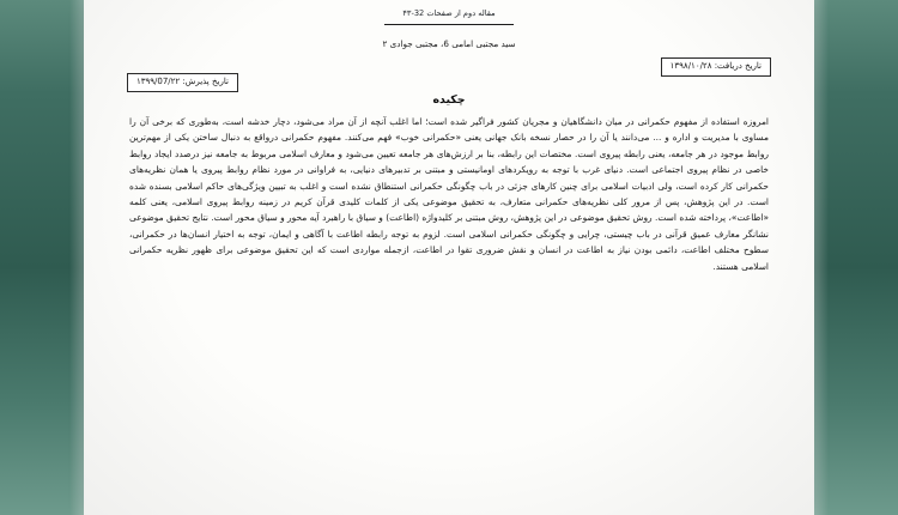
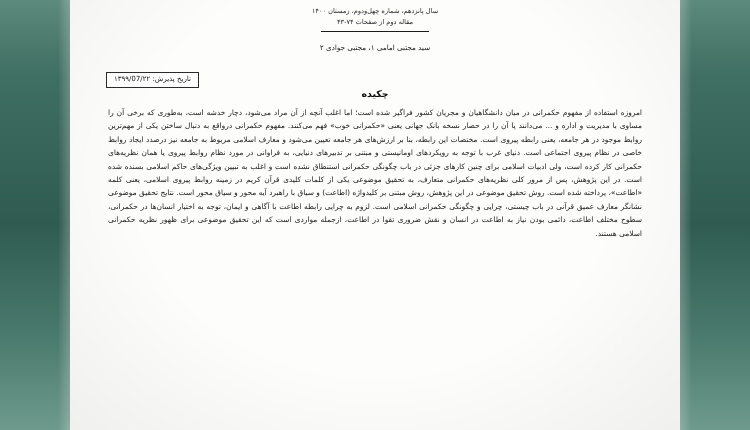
+ سال پانزدهم، شماره چهل‌ودوم، زمستان ۱۴۰۰
- مقاله دوم از صفحات 32-۴۳
+ مقاله دوم از صفحات ۷۴-۴۳
- سید مجتبی امامی 6، مجتبی جوادی ۲
+ سید مجتبی امامی ۱، مجتبی جوادی ۲
- تاریخ دریافت: ۱۳۹۸/۱۰/۲۸
  تاریخ پذیرش: ۱۳۹۹/07/۲۲
  چکیده
- امروزه استفاده از مفهوم حکمرانی در میان دانشگاهیان و مجریان کشور فراگیر شده است؛ اما اغلب آنچه از آن مراد می‌شود، دچار خدشه است، به‌طوری که برخی آن را مساوی با مدیریت و اداره و ... می‌دانند یا آن را در حصار نسخه بانک جهانی یعنی «حکمرانی خوب» فهم می‌کنند. مفهوم حکمرانی درواقع به دنبال ساختن یکی از مهم‌ترین روابط موجود در هر جامعه، یعنی رابطه پیروی است. مختصات این رابطه، بنا بر ارزش‌های هر جامعه تعیین می‌شود و معارف اسلامی مربوط به جامعه نیز درصدد ایجاد روابط خاصی در نظام پیروی اجتماعی است. دنیای غرب با توجه به رویکردهای اومانیستی و مبتنی بر تدبیرهای دنیایی، به فراوانی در مورد نظام روابط پیروی یا همان نظریه‌های حکمرانی کار کرده است، ولی ادبیات اسلامی برای چنین کارهای جزئی در باب چگونگی حکمرانی استنطاق نشده است و اغلب به تبیین ویژگی‌های حاکم اسلامی بسنده شده است. در این پژوهش، پس از مرور کلی نظریه‌های حکمرانی متعارف، به تحقیق موضوعی یکی از کلمات کلیدی قرآن کریم در زمینه روابط پیروی اسلامی، یعنی کلمه «اطاعت»، پرداخته شده است. روش تحقیق موضوعی در این پژوهش، روش مبتنی بر کلیدواژه (اطاعت) و سیاق با راهبرد آیه محور و سیاق محور است. نتایج تحقیق موضوعی نشانگر معارف عمیق قرآنی در باب چیستی، چرایی و چگونگی حکمرانی اسلامی است. لزوم به توجه رابطه اطاعت با آگاهی و ایمان، توجه به اختیار انسان‌ها در حکمرانی، سطوح مختلف اطاعت، دائمی بودن نیاز به اطاعت در انسان و نقش ضروری تقوا در اطاعت، ازجمله مواردی است که این تحقیق موضوعی برای ظهور نظریه حکمرانی اسلامی هستند.
+ امروزه استفاده از مفهوم حکمرانی در میان دانشگاهیان و مجریان کشور فراگیر شده است؛ اما اغلب آنچه از آن مراد می‌شود، دچار خدشه است، به‌طوری که برخی آن را مساوی با مدیریت و اداره و ... می‌دانند یا آن را در حصار نسخه بانک جهانی یعنی «حکمرانی خوب» فهم می‌کنند. مفهوم حکمرانی درواقع به دنبال ساختن یکی از مهم‌ترین روابط موجود در هر جامعه، یعنی رابطه پیروی است. مختصات این رابطه، بنا بر ارزش‌های هر جامعه تعیین می‌شود و معارف اسلامی مربوط به جامعه نیز درصدد ایجاد روابط خاصی در نظام پیروی اجتماعی است. دنیای غرب با توجه به رویکردهای اومانیستی و مبتنی بر تدبیرهای دنیایی، به فراوانی در مورد نظام روابط پیروی یا همان نظریه‌های حکمرانی کار کرده است، ولی ادبیات اسلامی برای چنین کارهای جزئی در باب چگونگی حکمرانی استنطاق نشده است و اغلب به تبیین ویژگی‌های حاکم اسلامی بسنده شده است. در این پژوهش، پس از مرور کلی نظریه‌های حکمرانی متعارف، به تحقیق موضوعی یکی از کلمات کلیدی قرآن کریم در زمینه روابط پیروی اسلامی، یعنی کلمه «اطاعت»، پرداخته شده است. روش تحقیق موضوعی در این پژوهش، روش مبتنی بر کلیدواژه (اطاعت) و سیاق با راهبرد آیه محور و سیاق محور است. نتایج تحقیق موضوعی نشانگر معارف عمیق قرآنی در باب چیستی، چرایی و چگونگی حکمرانی اسلامی است. لزوم به چرایی رابطه اطاعت با آگاهی و ایمان، توجه به اختیار انسان‌ها در حکمرانی، سطوح مختلف اطاعت، دائمی بودن نیاز به اطاعت در انسان و نقش ضروری تقوا در اطاعت، ازجمله مواردی است که این تحقیق موضوعی برای ظهور نظریه حکمرانی اسلامی هستند.
